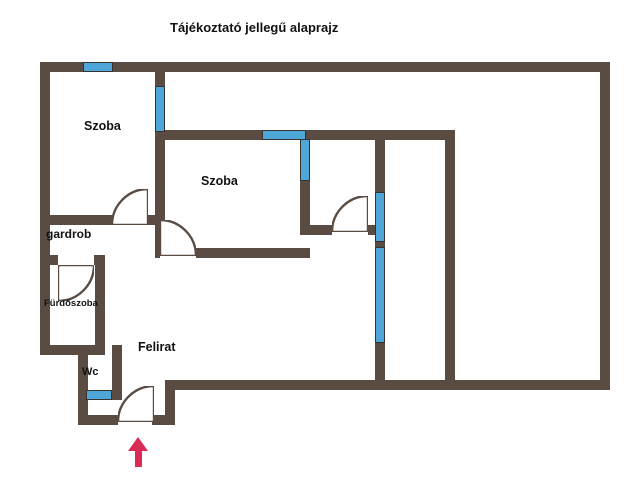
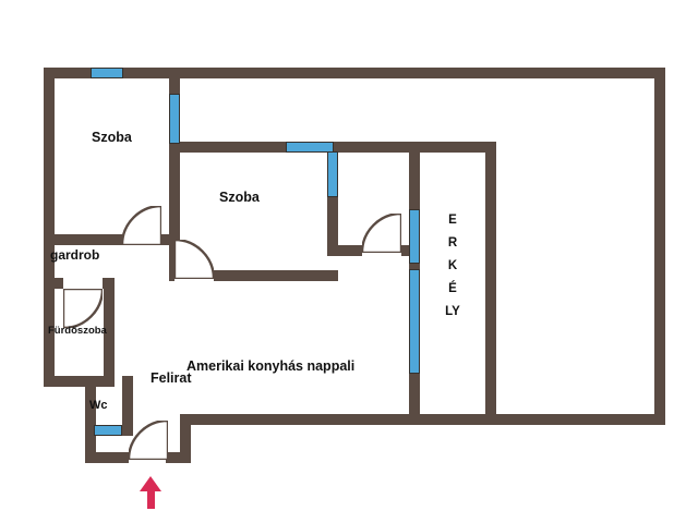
- Tájékoztató jellegű alaprajz
  Szoba
  Szoba
  gardrob
  Fürdőszoba
  Wc
+ Amerikai konyhás nappali
  Felirat
+ E
+ R
+ K
+ É
+ LY
